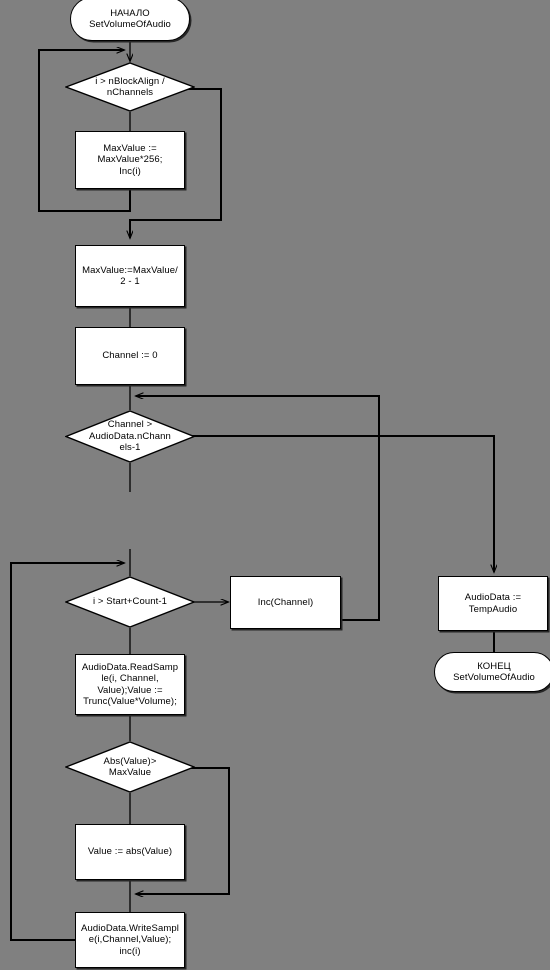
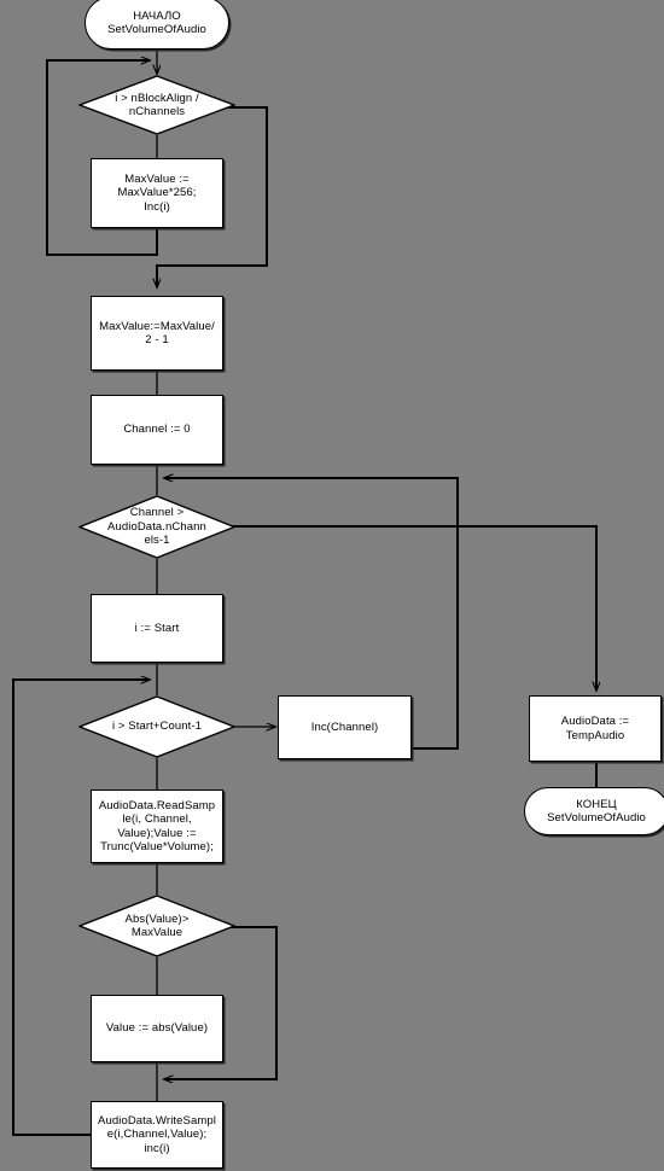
  НАЧАЛО
  SetVolumeOfAudio
  i > nBlockAlign /
  nChannels
  MaxValue :=
  MaxValue*256;
  Inc(i)
  MaxValue:=MaxValue/
  2 - 1
  Channel := 0
  Channel >
  AudioData.nChann
  els-1
+ i := Start
  i > Start+Count-1
  Inc(Channel)
  AudioData :=
  TempAudio
  КОНЕЦ
  SetVolumeOfAudio
  AudioData.ReadSamp
  le(i, Channel,
  Value);Value :=
  Trunc(Value*Volume);
  Abs(Value)>
  MaxValue
  Value := abs(Value)
  AudioData.WriteSampl
  e(i,Channel,Value);
  inc(i)
